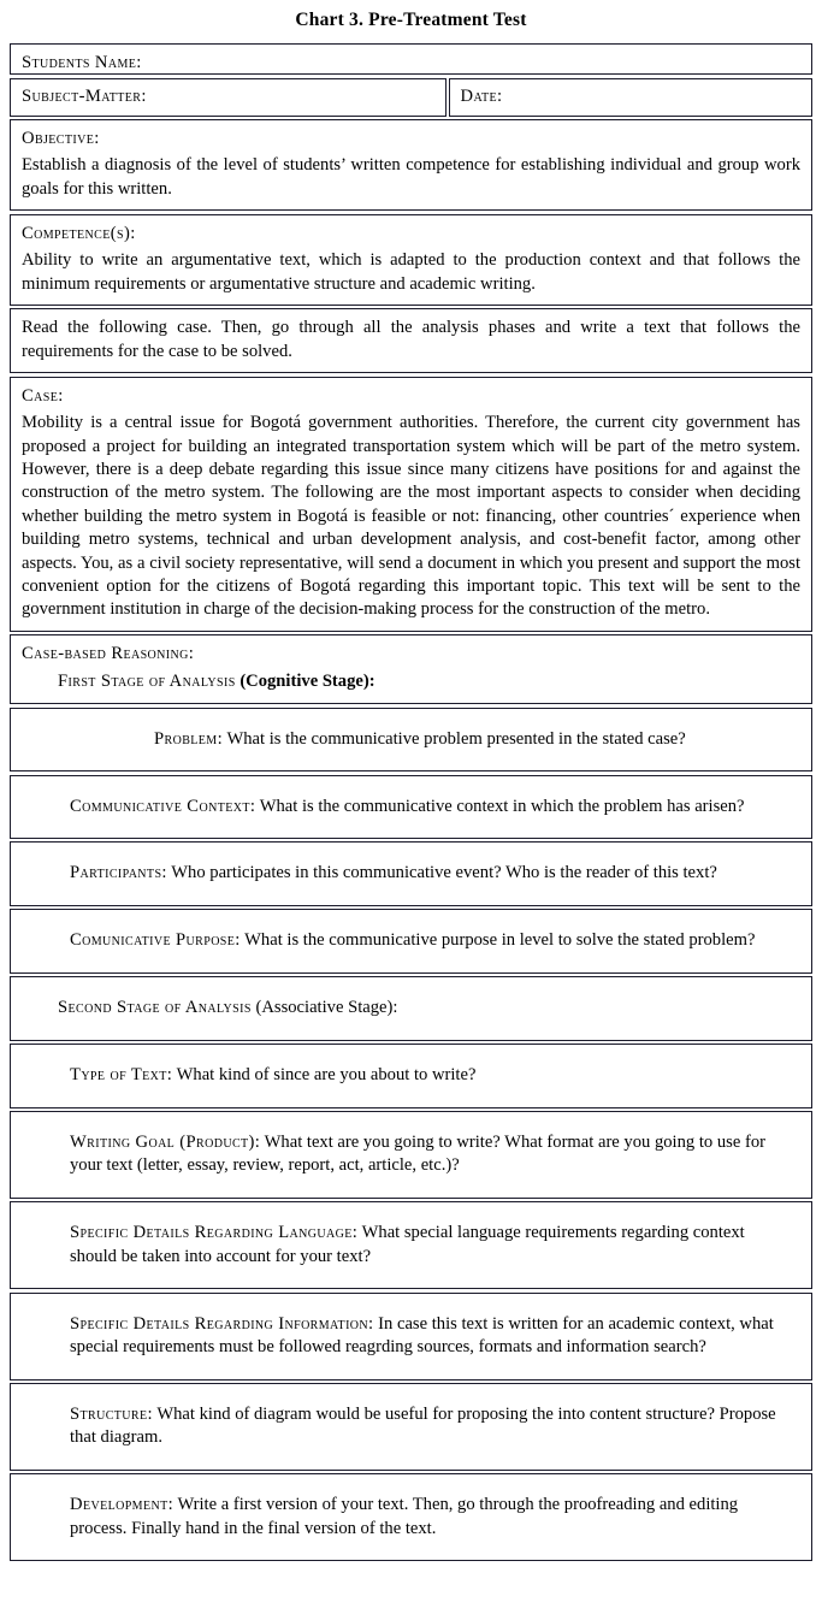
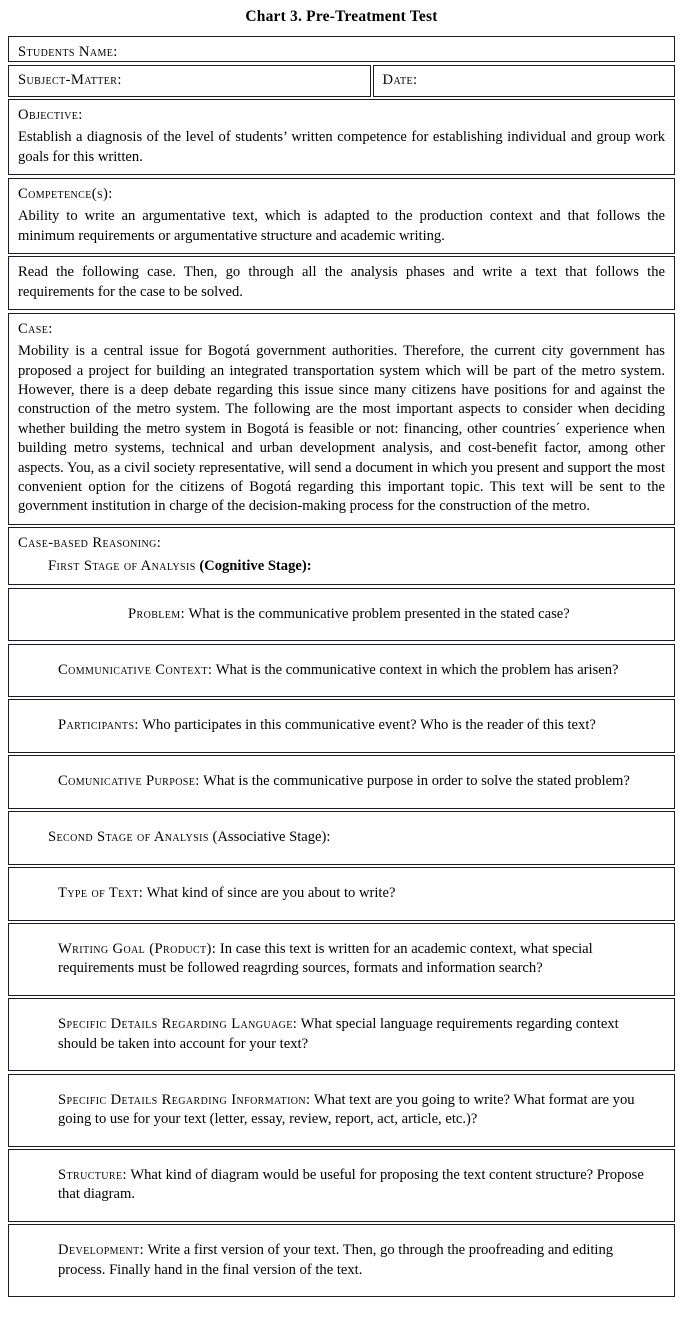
  Chart 3. Pre-Treatment Test
  Students Name:
  Subject-Matter:
  Date:
  Objective:
  Establish a diagnosis of the level of students’ written competence for establishing individual and group work goals for this written.
  Competence(s):
  Ability to write an argumentative text, which is adapted to the production context and that follows the minimum requirements or argumentative structure and academic writing.
  Read the following case. Then, go through all the analysis phases and write a text that follows the requirements for the case to be solved.
  Case:
  Mobility is a central issue for Bogotá government authorities. Therefore, the current city government has proposed a project for building an integrated transportation system which will be part of the metro system. However, there is a deep debate regarding this issue since many citizens have positions for and against the construction of the metro system. The following are the most important aspects to consider when deciding whether building the metro system in Bogotá is feasible or not: financing, other countries´ experience when building metro systems, technical and urban development analysis, and cost-benefit factor, among other aspects. You, as a civil society representative, will send a document in which you present and support the most convenient option for the citizens of Bogotá regarding this important topic. This text will be sent to the government institution in charge of the decision-making process for the construction of the metro.
  Case-based Reasoning:
  First Stage of Analysis (Cognitive Stage):
  Problem: What is the communicative problem presented in the stated case?
  Communicative Context: What is the communicative context in which the problem has arisen?
  Participants: Who participates in this communicative event? Who is the reader of this text?
- Comunicative Purpose: What is the communicative purpose in level to solve the stated problem?
+ Comunicative Purpose: What is the communicative purpose in order to solve the stated problem?
  Second Stage of Analysis (Associative Stage):
  Type of Text: What kind of since are you about to write?
- Writing Goal (Product): What text are you going to write? What format are you going to use for your text (letter, essay, review, report, act, article, etc.)?
+ Writing Goal (Product): In case this text is written for an academic context, what special requirements must be followed reagrding sources, formats and information search?
  Specific Details Regarding Language: What special language requirements regarding context should be taken into account for your text?
- Specific Details Regarding Information: In case this text is written for an academic context, what special requirements must be followed reagrding sources, formats and information search?
+ Specific Details Regarding Information: What text are you going to write? What format are you going to use for your text (letter, essay, review, report, act, article, etc.)?
- Structure: What kind of diagram would be useful for proposing the into content structure? Propose that diagram.
+ Structure: What kind of diagram would be useful for proposing the text content structure? Propose that diagram.
  Development: Write a first version of your text. Then, go through the proofreading and editing process. Finally hand in the final version of the text.
